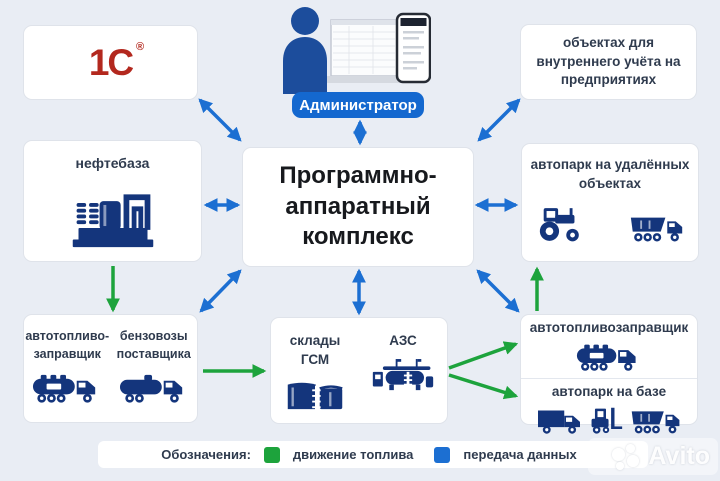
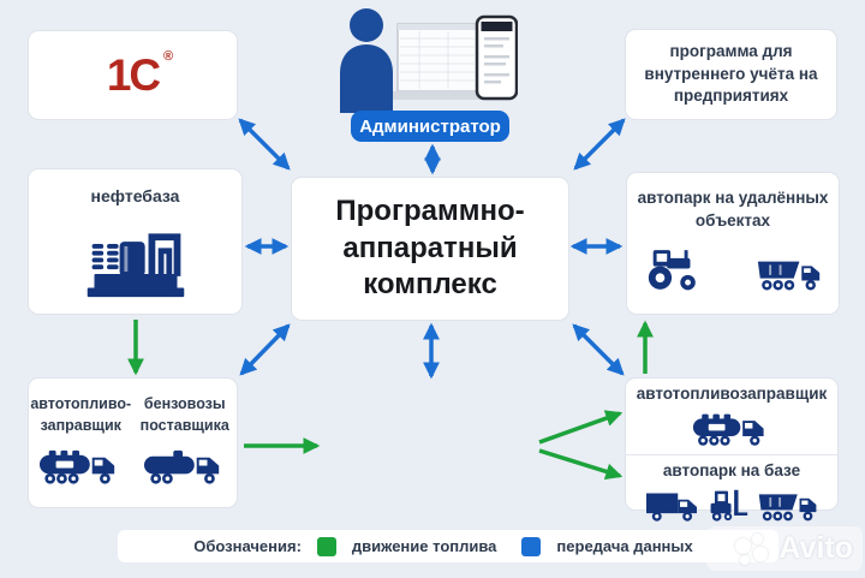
  1С
  ®
- объектах для внутреннего учёта на предприятиях
+ программа для внутреннего учёта на предприятиях
  Администратор
  нефтебаза
  Программно-
  аппаратный
  комплекс
  автопарк на удалённых объектах
  автотопливо-
  заправщик
  бензовозы поставщика
- склады
- ГСМ
- АЗС
  автотопливозаправщик
  автопарк на базе
  Обозначения:
  движение топлива
  передача данных
  Avito
